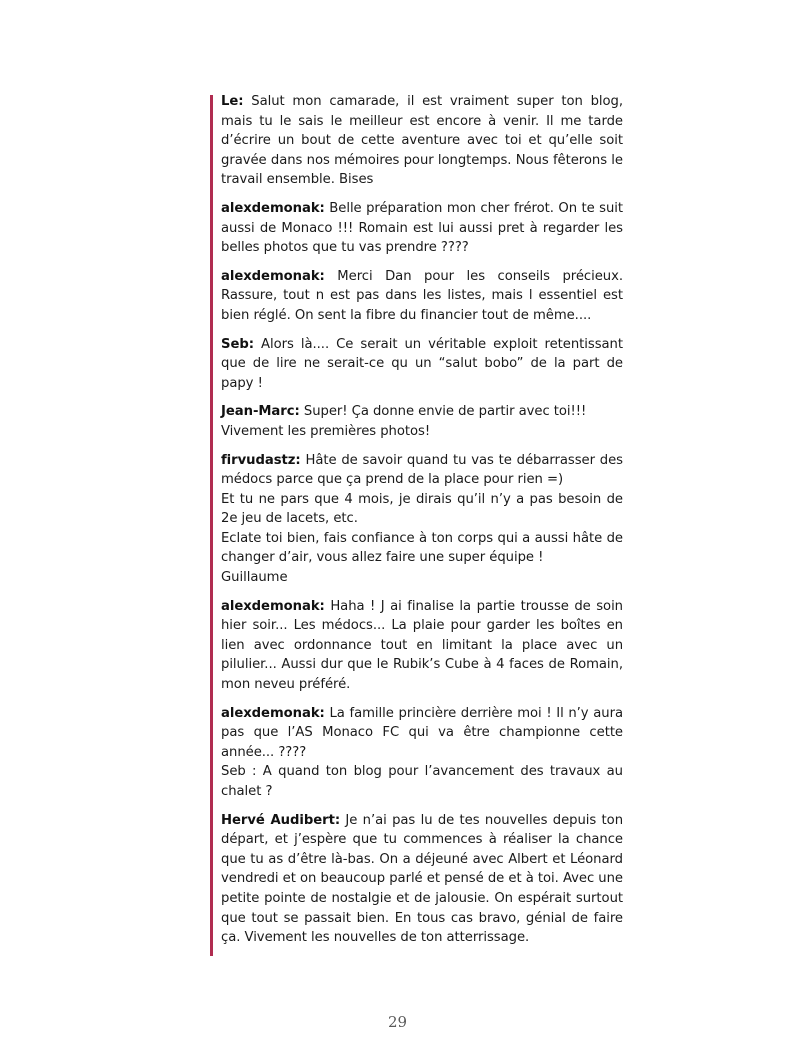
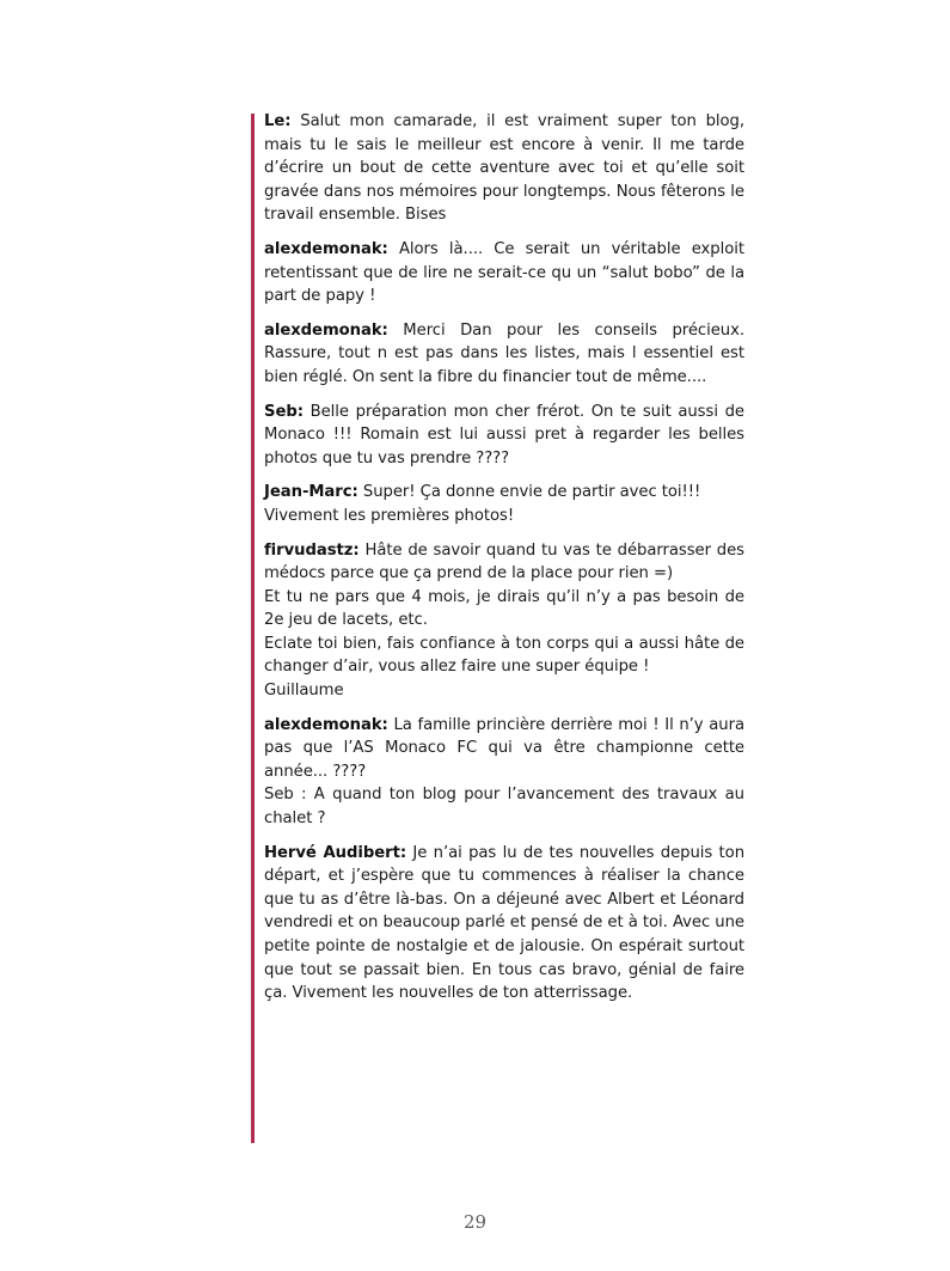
  Le: Salut mon camarade, il est vraiment super ton blog, mais tu le sais le meilleur est encore à venir. Il me tarde d’écrire un bout de cette aventure avec toi et qu’elle soit gravée dans nos mémoires pour longtemps. Nous fêterons le travail ensemble. Bises
- alexdemonak: Belle préparation mon cher frérot. On te suit aussi de Monaco !!! Romain est lui aussi pret à regarder les belles photos que tu vas prendre ????
+ alexdemonak: Alors là.... Ce serait un véritable exploit retentissant que de lire ne serait-ce qu un “salut bobo” de la part de papy !
  alexdemonak: Merci Dan pour les conseils précieux. Rassure, tout n est pas dans les listes, mais l essentiel est bien réglé. On sent la fibre du financier tout de même....
- Seb: Alors là.... Ce serait un véritable exploit retentissant que de lire ne serait-ce qu un “salut bobo” de la part de papy !
+ Seb: Belle préparation mon cher frérot. On te suit aussi de Monaco !!! Romain est lui aussi pret à regarder les belles photos que tu vas prendre ????
  Jean-Marc: Super! Ça donne envie de partir avec toi!!!
  Vivement les premières photos!
  firvudastz: Hâte de savoir quand tu vas te débarrasser des médocs parce que ça prend de la place pour rien =)
  Et tu ne pars que 4 mois, je dirais qu’il n’y a pas besoin de 2e jeu de lacets, etc.
  Eclate toi bien, fais confiance à ton corps qui a aussi hâte de changer d’air, vous allez faire une super équipe !
  Guillaume
- alexdemonak: Haha ! J ai finalise la partie trousse de soin hier soir... Les médocs... La plaie pour garder les boîtes en lien avec ordonnance tout en limitant la place avec un pilulier... Aussi dur que le Rubik’s Cube à 4 faces de Romain, mon neveu préféré.
  alexdemonak: La famille princière derrière moi ! Il n’y aura pas que l’AS Monaco FC qui va être championne cette année... ????
  Seb : A quand ton blog pour l’avancement des travaux au chalet ?
  Hervé Audibert: Je n’ai pas lu de tes nouvelles depuis ton départ, et j’espère que tu commences à réaliser la chance que tu as d’être là-bas. On a déjeuné avec Albert et Léonard vendredi et on beaucoup parlé et pensé de et à toi. Avec une petite pointe de nostalgie et de jalousie. On espérait surtout que tout se passait bien. En tous cas bravo, génial de faire ça. Vivement les nouvelles de ton atterrissage.
  29
